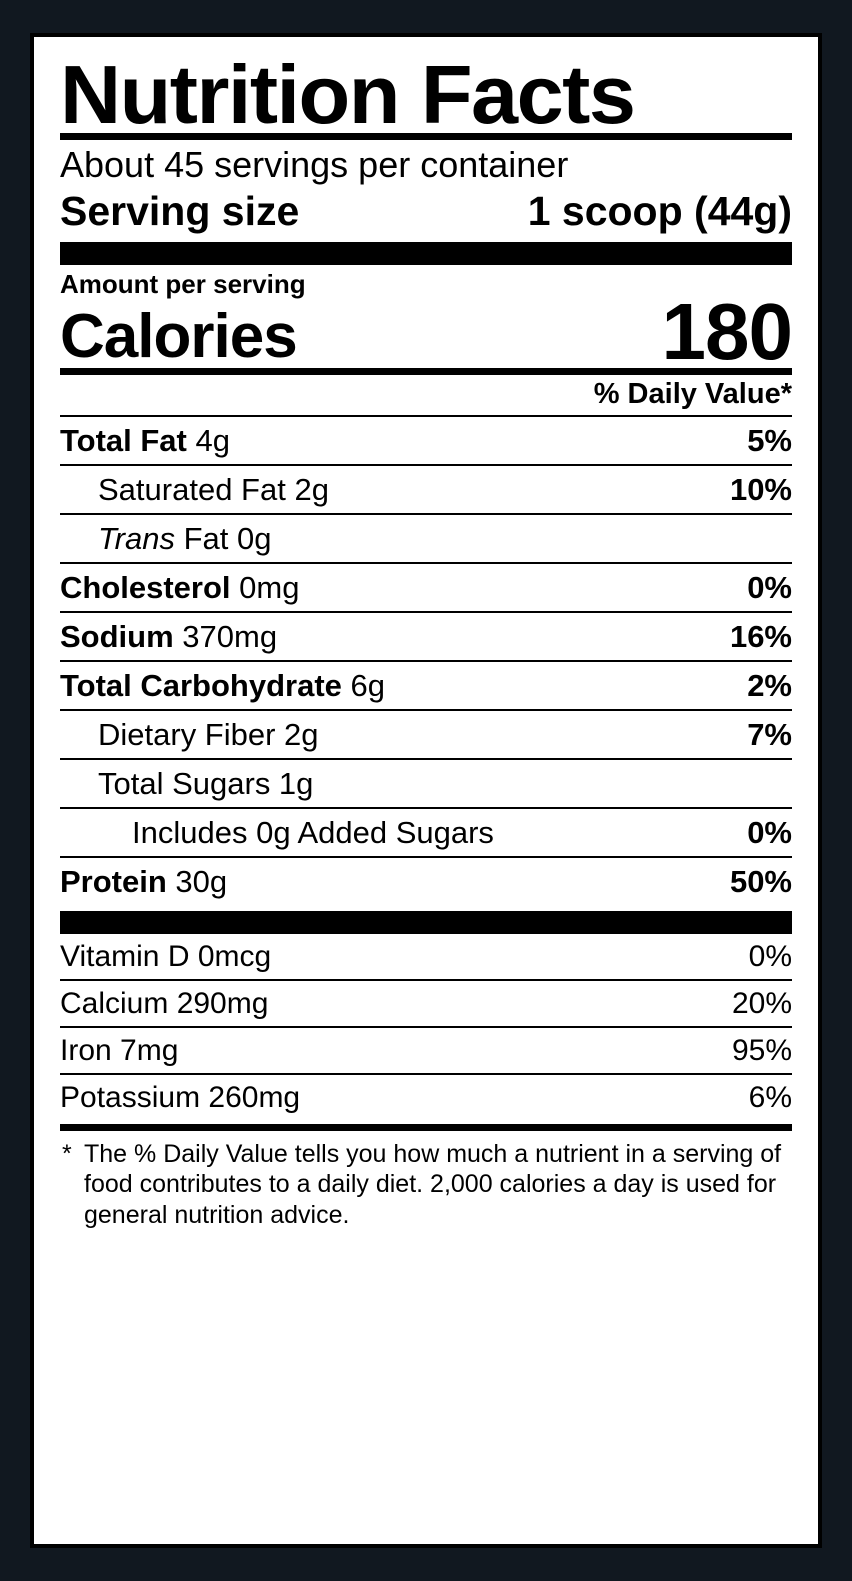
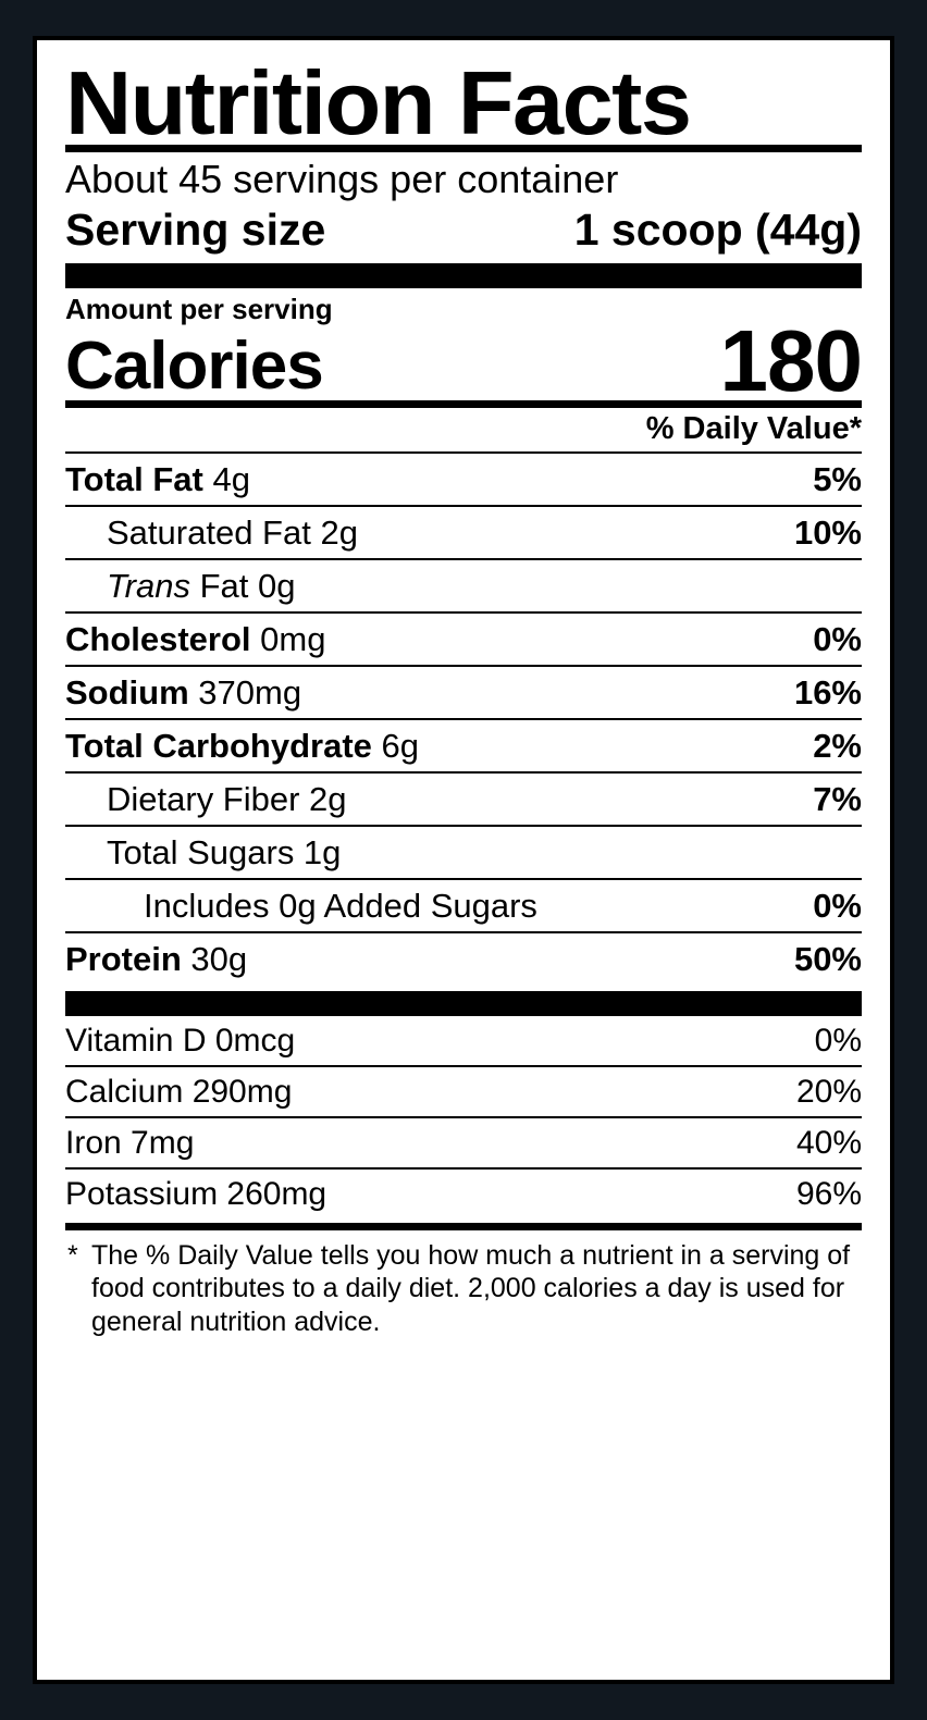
  Nutrition Facts
  About 45 servings per container
  Serving size
  1 scoop (44g)
  Amount per serving
  Calories
  180
  % Daily Value*
  Total Fat 4g
  5%
  Saturated Fat 2g
  10%
  Trans Fat 0g
  Cholesterol 0mg
  0%
  Sodium 370mg
  16%
  Total Carbohydrate 6g
  2%
  Dietary Fiber 2g
  7%
  Total Sugars 1g
  Includes 0g Added Sugars
  0%
  Protein 30g
  50%
  Vitamin D 0mcg
  0%
  Calcium 290mg
  20%
  Iron 7mg
- 95%
+ 40%
  Potassium 260mg
- 6%
+ 96%
  *
  The % Daily Value tells you how much a nutrient in a serving of food contributes to a daily diet. 2,000 calories a day is used for general nutrition advice.
